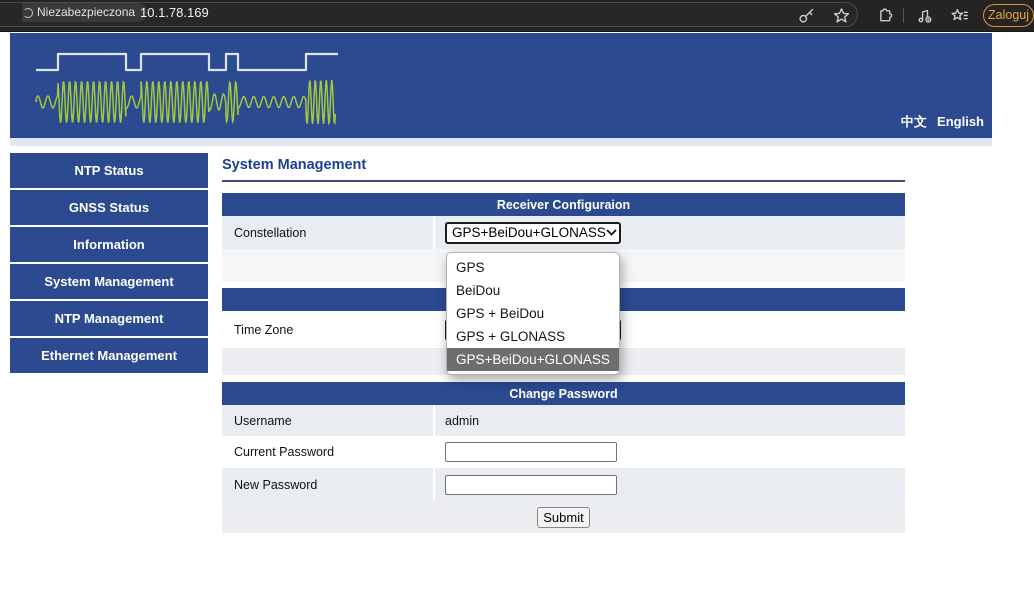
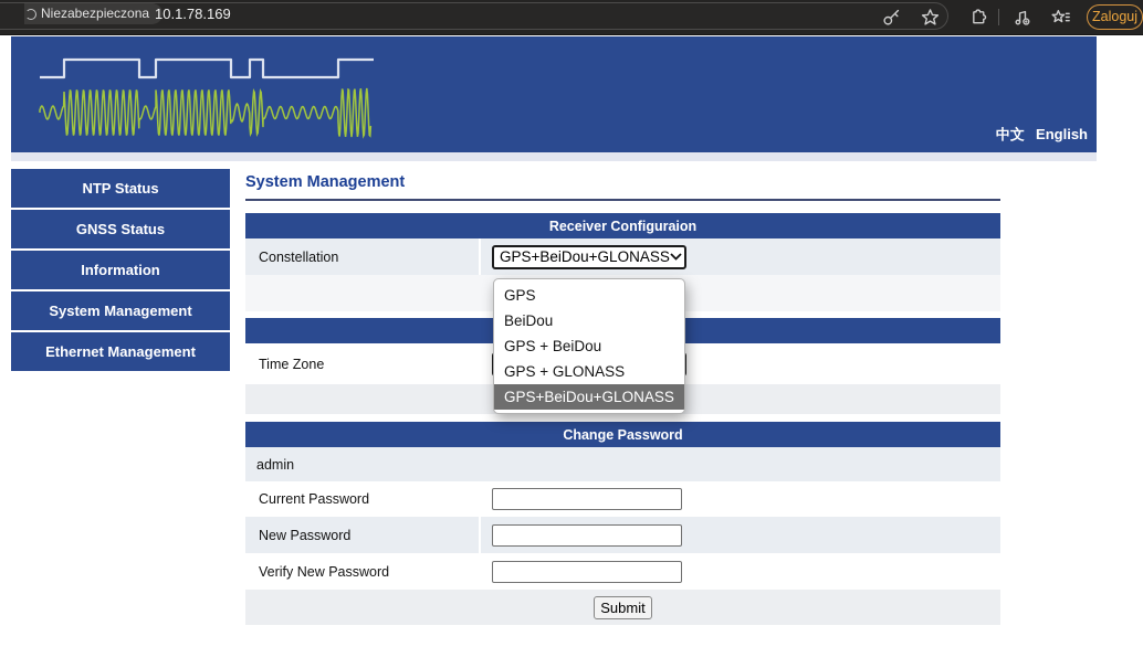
  Niezabezpieczona
  10.1.78.169
  Zaloguj
  中文 English
  NTP Status
  GNSS Status
  Information
  System Management
- NTP Management
  Ethernet Management
  System Management
  Receiver Configuraion
  Constellation
  GPS+BeiDou+GLONASS
  Time Zone
  Change Password
- Username
  admin
  Current Password
  New Password
+ Verify New Password
  Submit
  GPS
  BeiDou
  GPS + BeiDou
  GPS + GLONASS
  GPS+BeiDou+GLONASS
